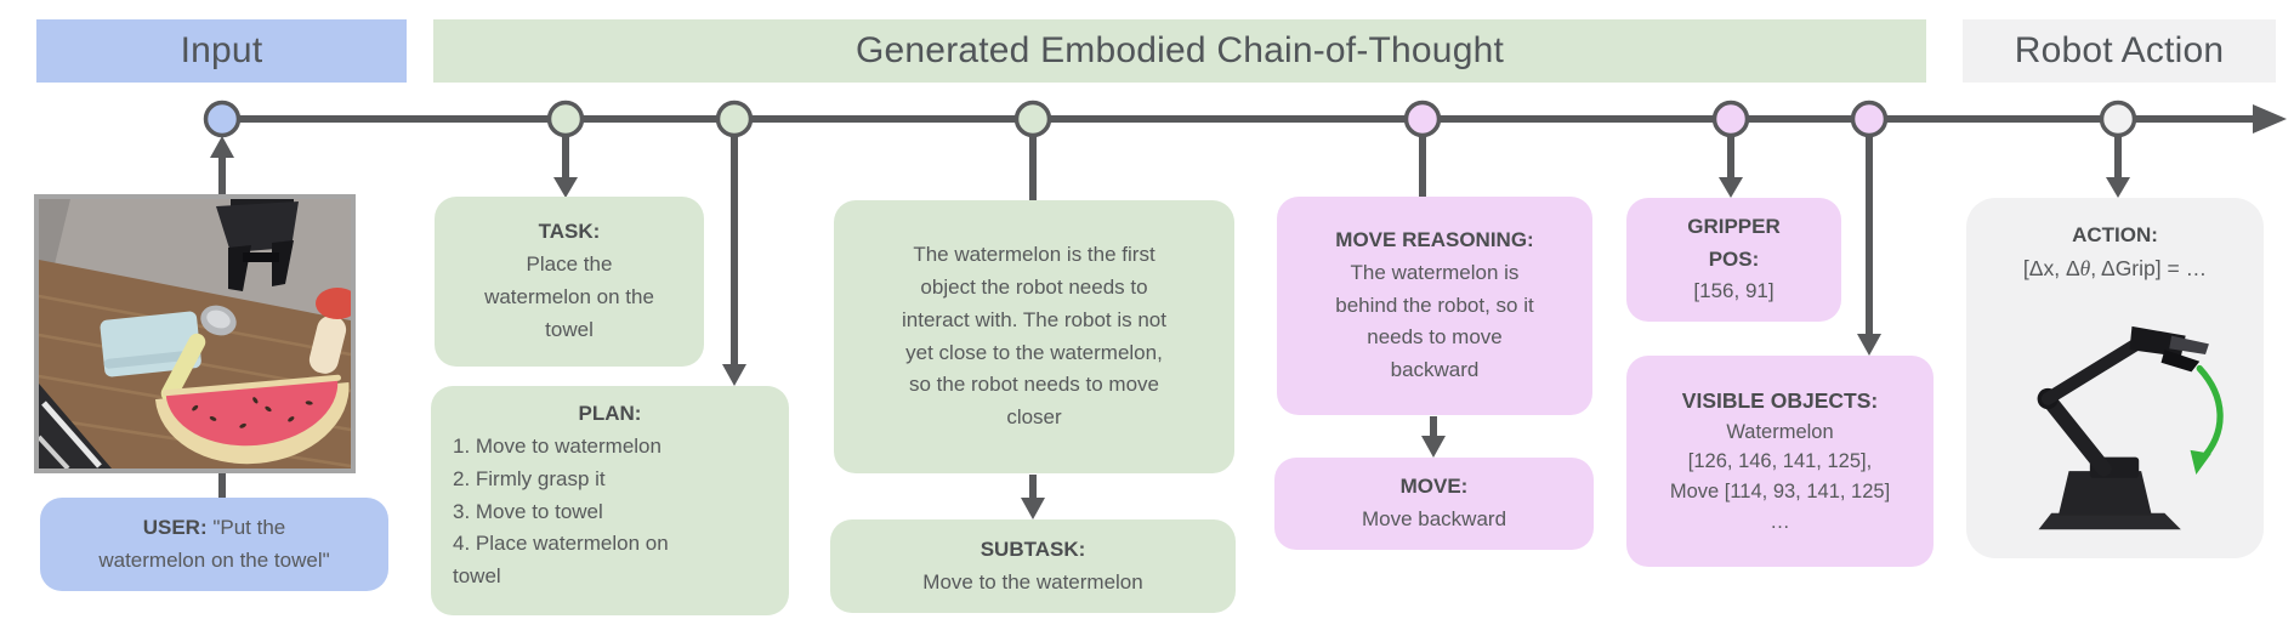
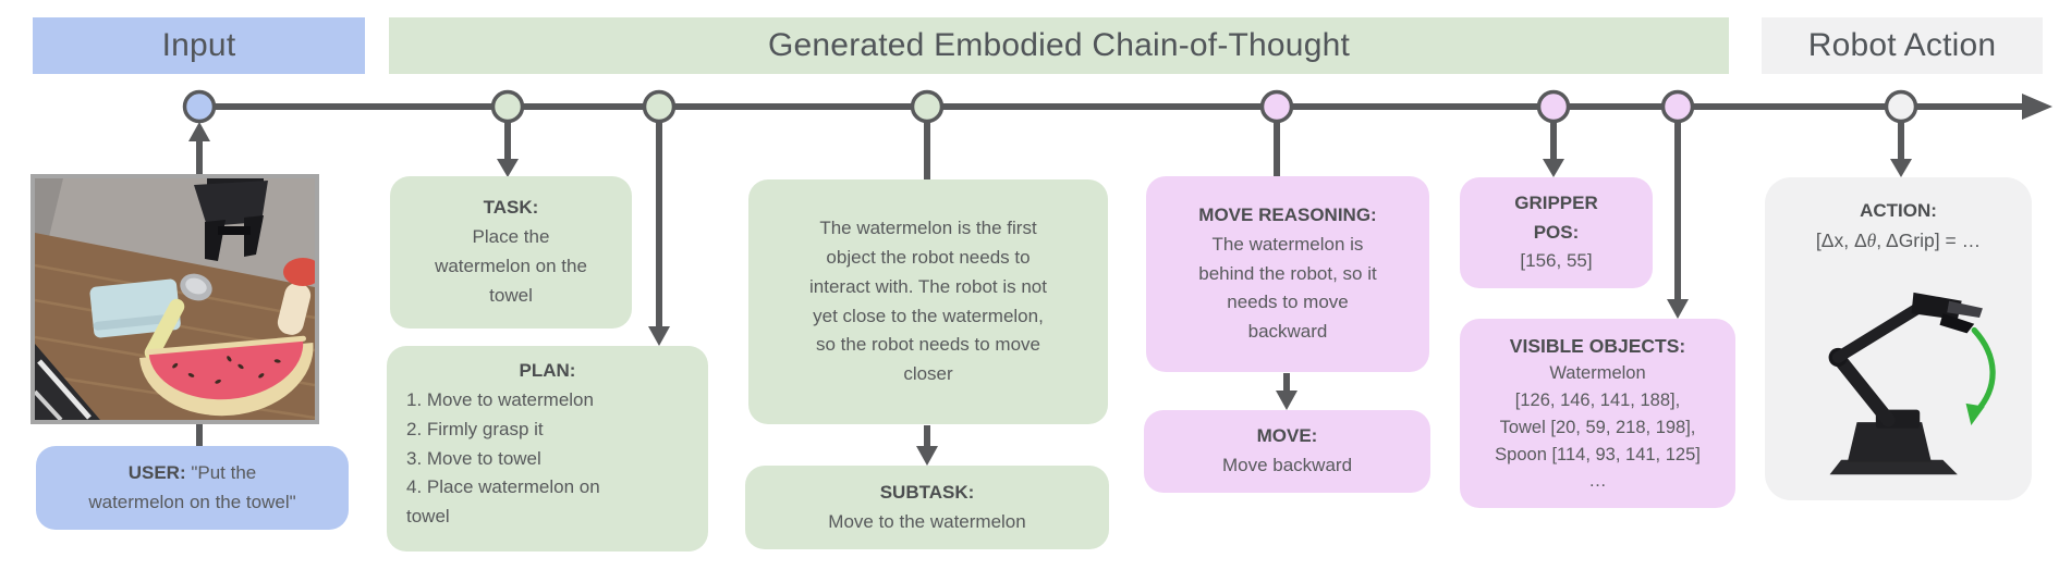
  Input
  Generated Embodied Chain-of-Thought
  Robot Action
  USER: "Put the
  watermelon on the towel"
  TASK:
  Place the
  watermelon on the
  towel
  PLAN:
  1. Move to watermelon
  2. Firmly grasp it
  3. Move to towel
  4. Place watermelon on
  towel
  The watermelon is the first
  object the robot needs to
  interact with. The robot is not
  yet close to the watermelon,
  so the robot needs to move
  closer
  SUBTASK:
  Move to the watermelon
  MOVE REASONING:
  The watermelon is
  behind the robot, so it
  needs to move
  backward
  MOVE:
  Move backward
  GRIPPER
  POS:
- [156, 91]
+ [156, 55]
  VISIBLE OBJECTS:
  Watermelon
- [126, 146, 141, 125],
+ [126, 146, 141, 188],
+ Towel [20, 59, 218, 198],
- Move [114, 93, 141, 125]
+ Spoon [114, 93, 141, 125]
  …
  ACTION:
  [Δx, Δθ, ΔGrip] = …
